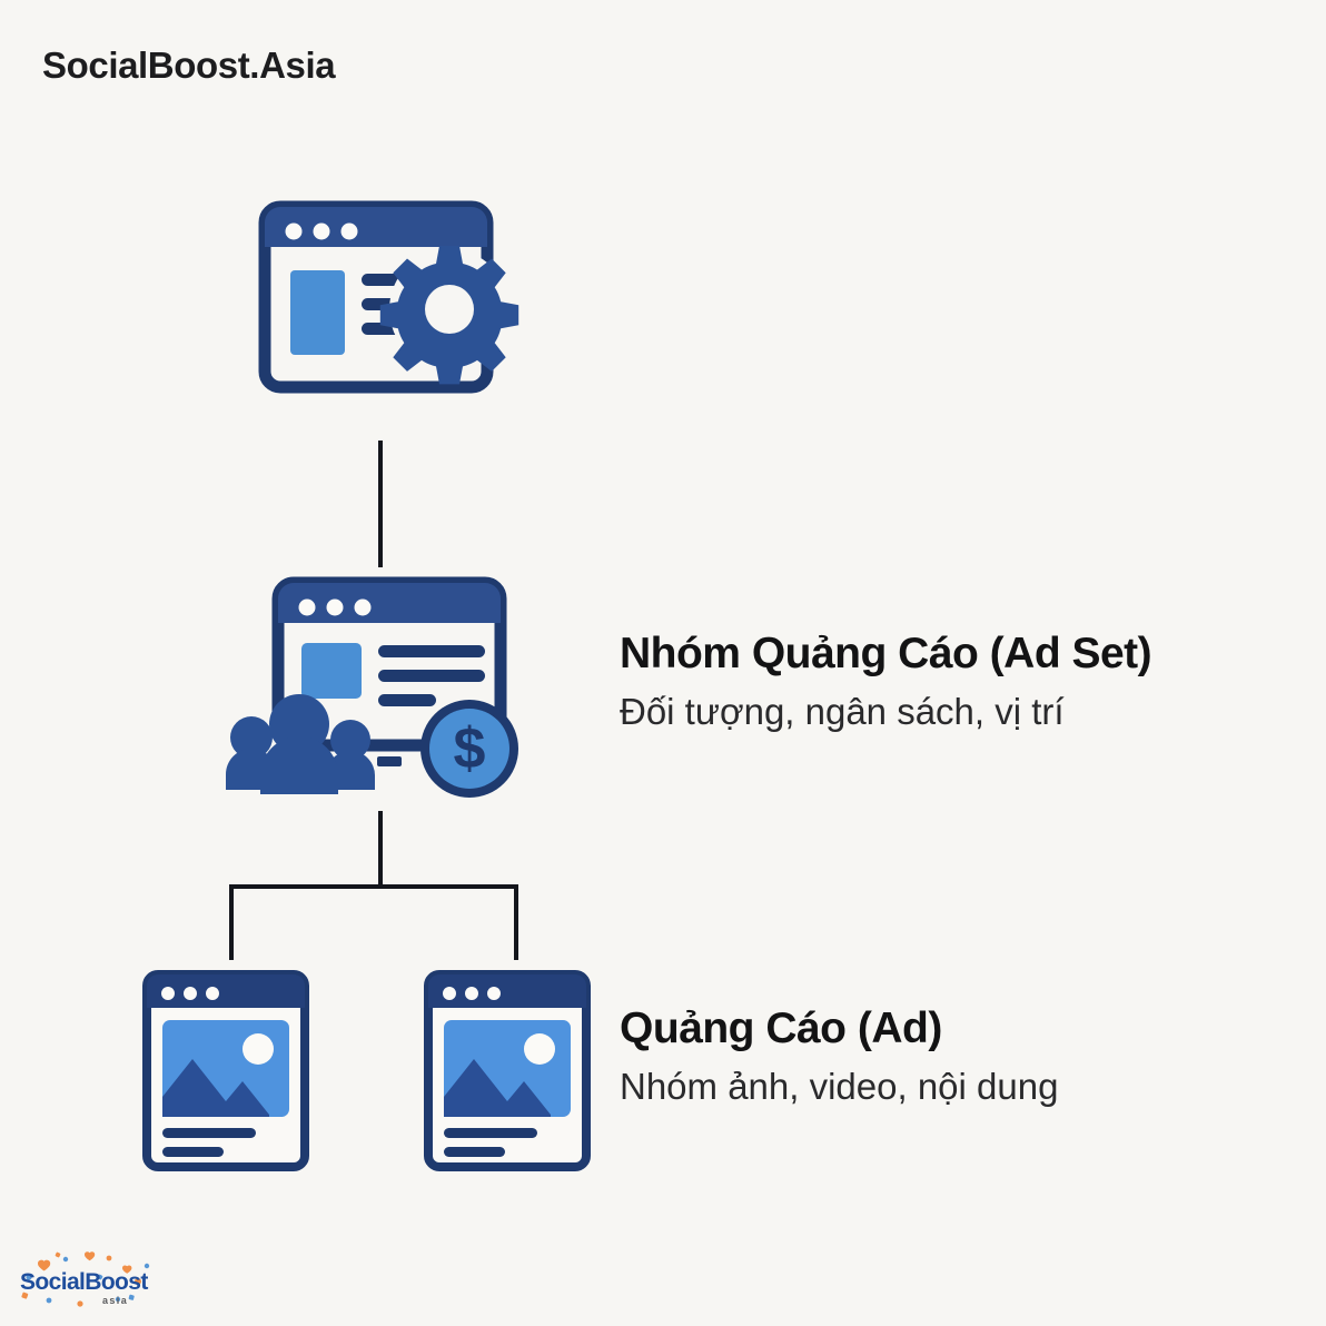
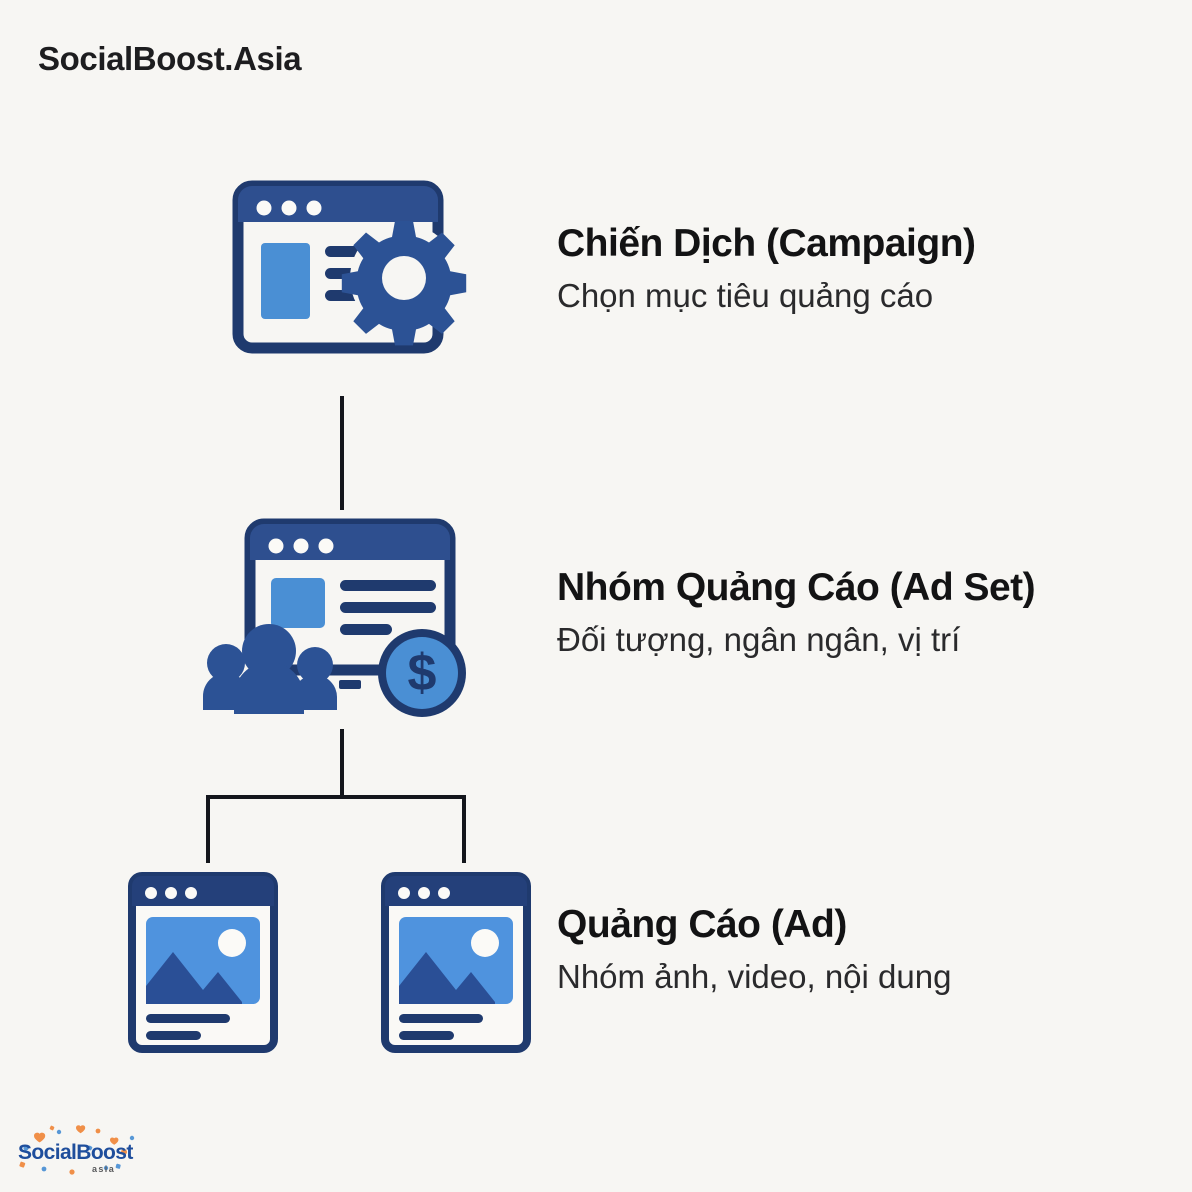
  SocialBoost.Asia
  $
+ Chiến Dịch (Campaign)
+ Chọn mục tiêu quảng cáo
  Nhóm Quảng Cáo (Ad Set)
- Đối tượng, ngân sách, vị trí
+ Đối tượng, ngân ngân, vị trí
  Quảng Cáo (Ad)
  Nhóm ảnh, video, nội dung
  SocialBoost
  asia
